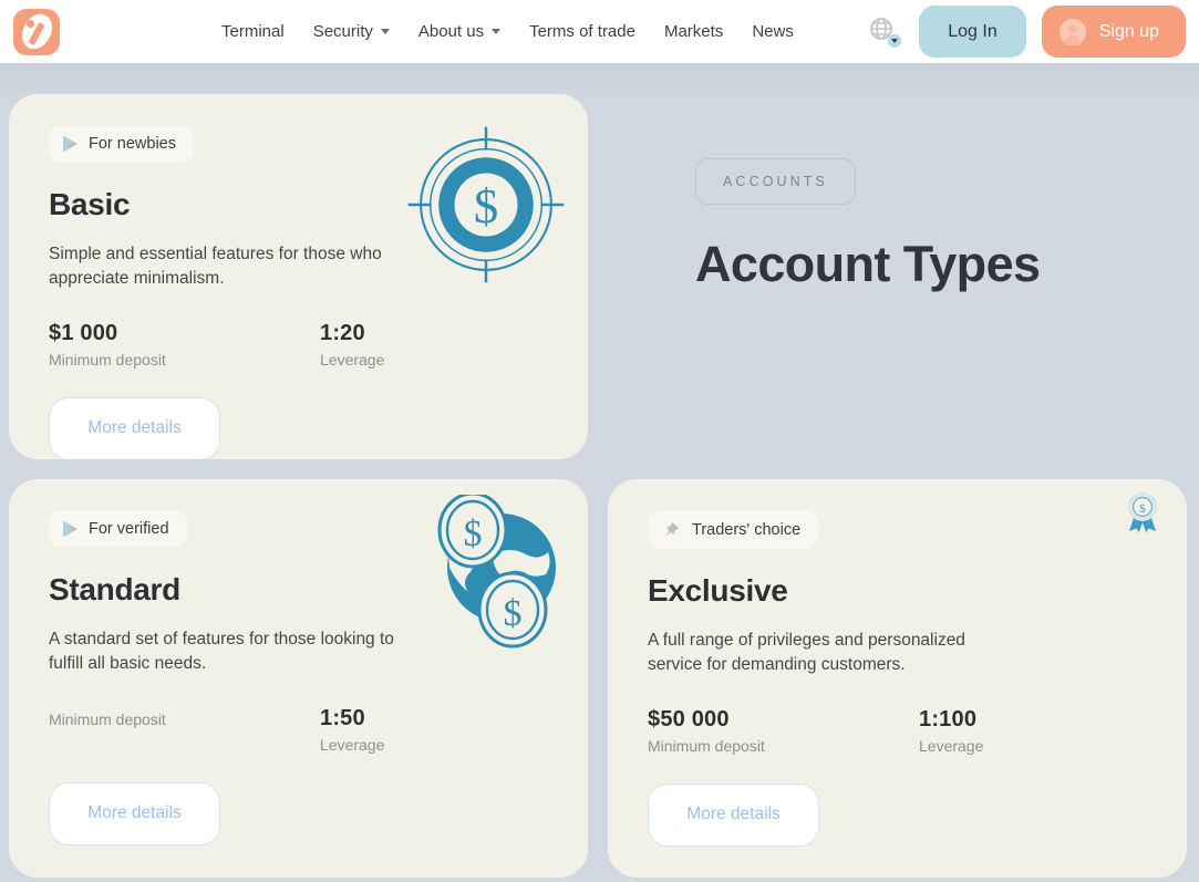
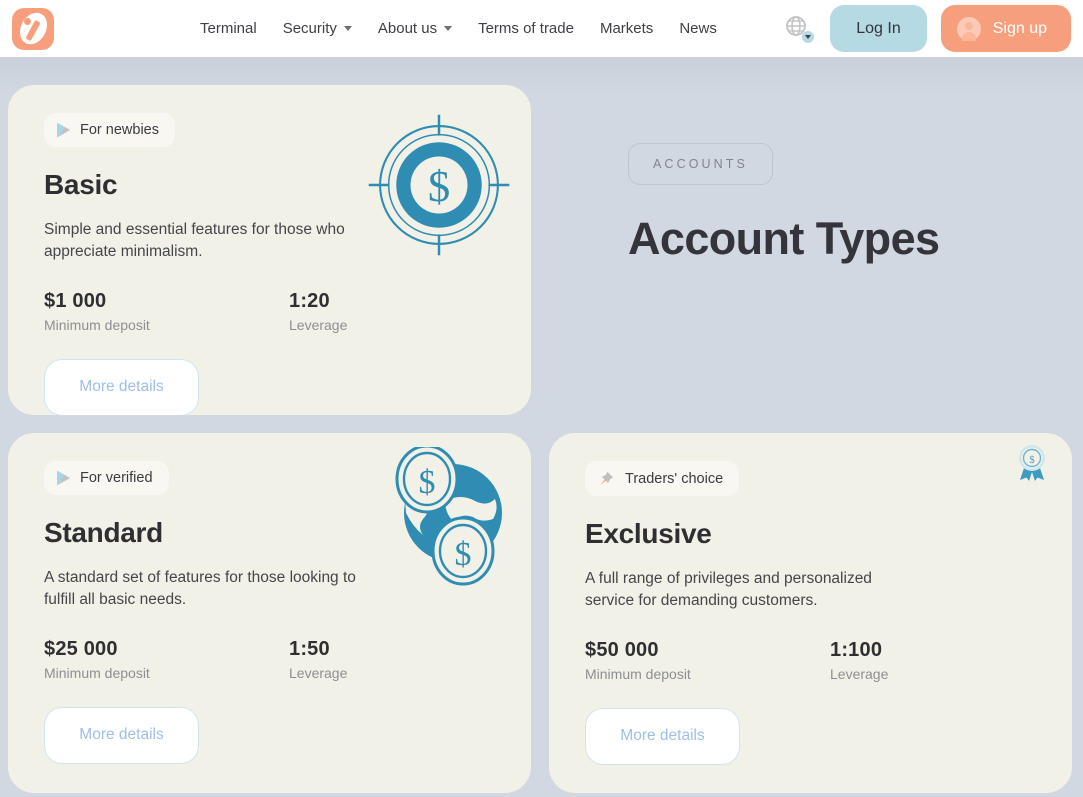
  Terminal
  Security
  About us
  Terms of trade
  Markets
  News
  Log In
  Sign up
  For newbies
  Basic
  Simple and essential features for those who appreciate minimalism.
  $1 000
  Minimum deposit
  1:20
  Leverage
  More details
  $
  ACCOUNTS
  Account Types
  For verified
  Standard
  A standard set of features for those looking to fulfill all basic needs.
+ $25 000
  Minimum deposit
  1:50
  Leverage
  More details
  $
  $
  Traders' choice
  Exclusive
  A full range of privileges and personalized service for demanding customers.
  $50 000
  Minimum deposit
  1:100
  Leverage
  More details
  $
